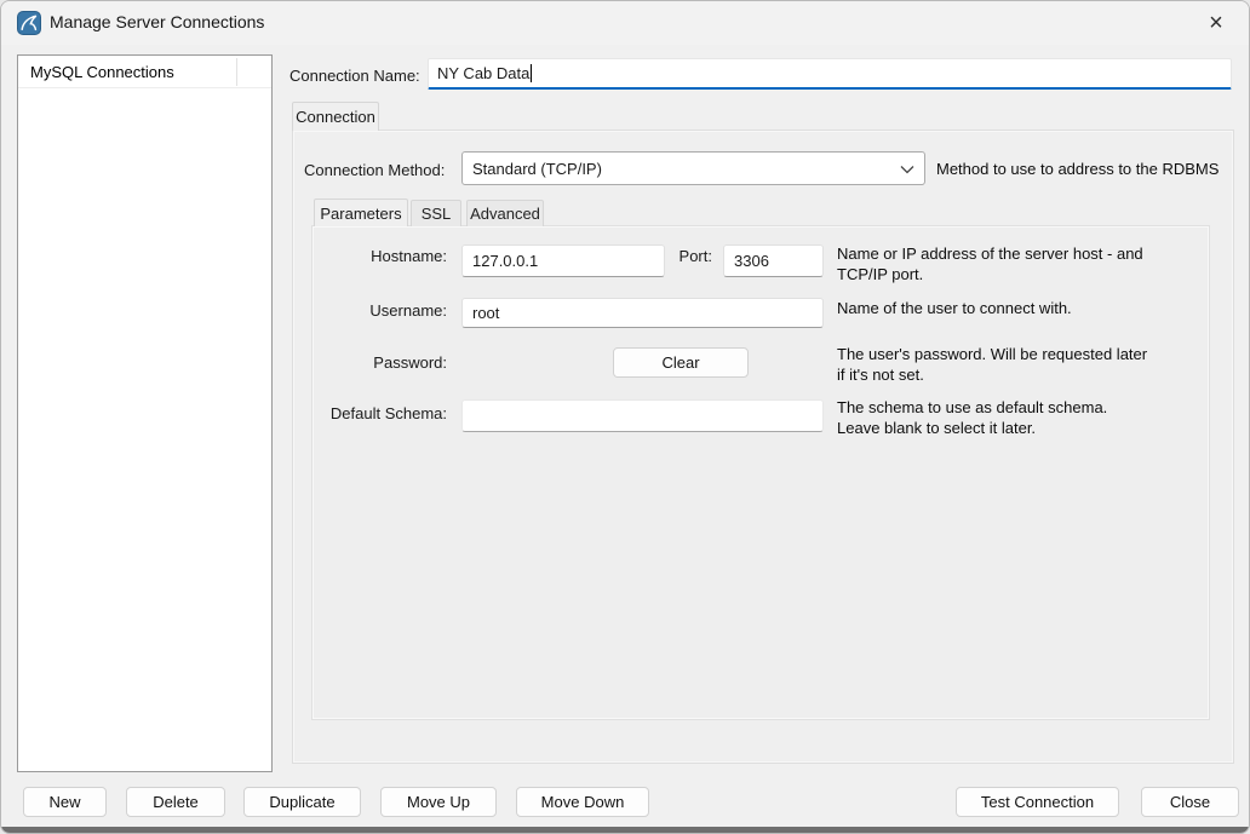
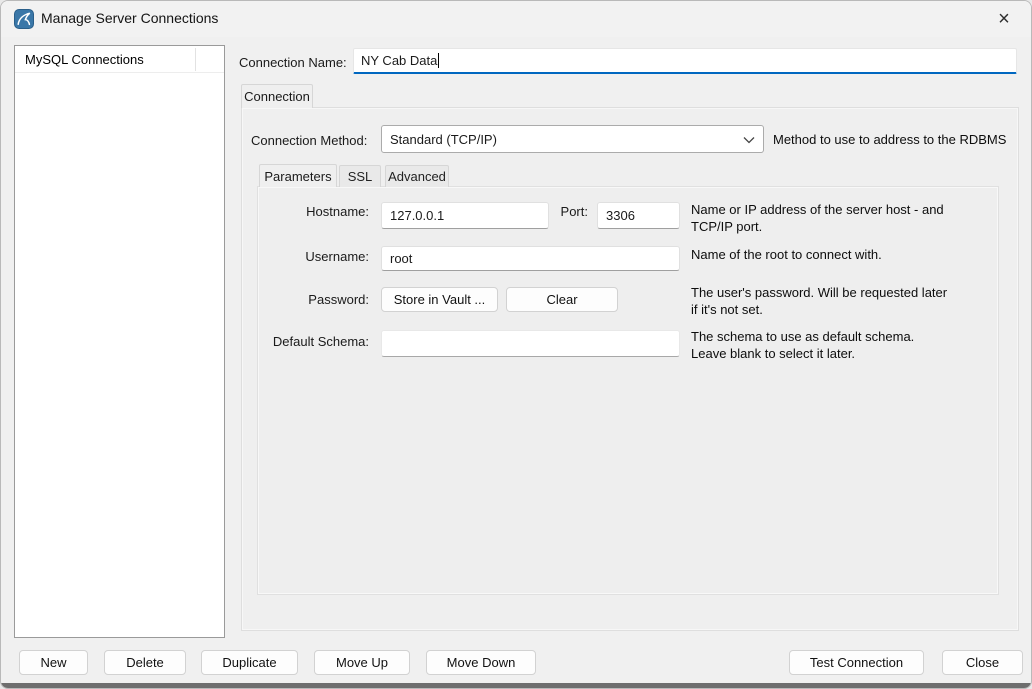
  Manage Server Connections
  ×
  MySQL Connections
  Connection Name:
  NY Cab Data
  Connection
  Connection Method:
  Standard (TCP/IP)
  Method to use to address to the RDBMS
  Parameters
  SSL
  Advanced
  Hostname:
  127.0.0.1
  Port:
  3306
  Name or IP address of the server host - and TCP/IP port.
  Username:
  root
- Name of the user to connect with.
+ Name of the root to connect with.
  Password:
+ Store in Vault ...
  Clear
  The user's password. Will be requested later if it's not set.
  Default Schema:
  The schema to use as default schema. Leave blank to select it later.
  New
  Delete
  Duplicate
  Move Up
  Move Down
  Test Connection
  Close
